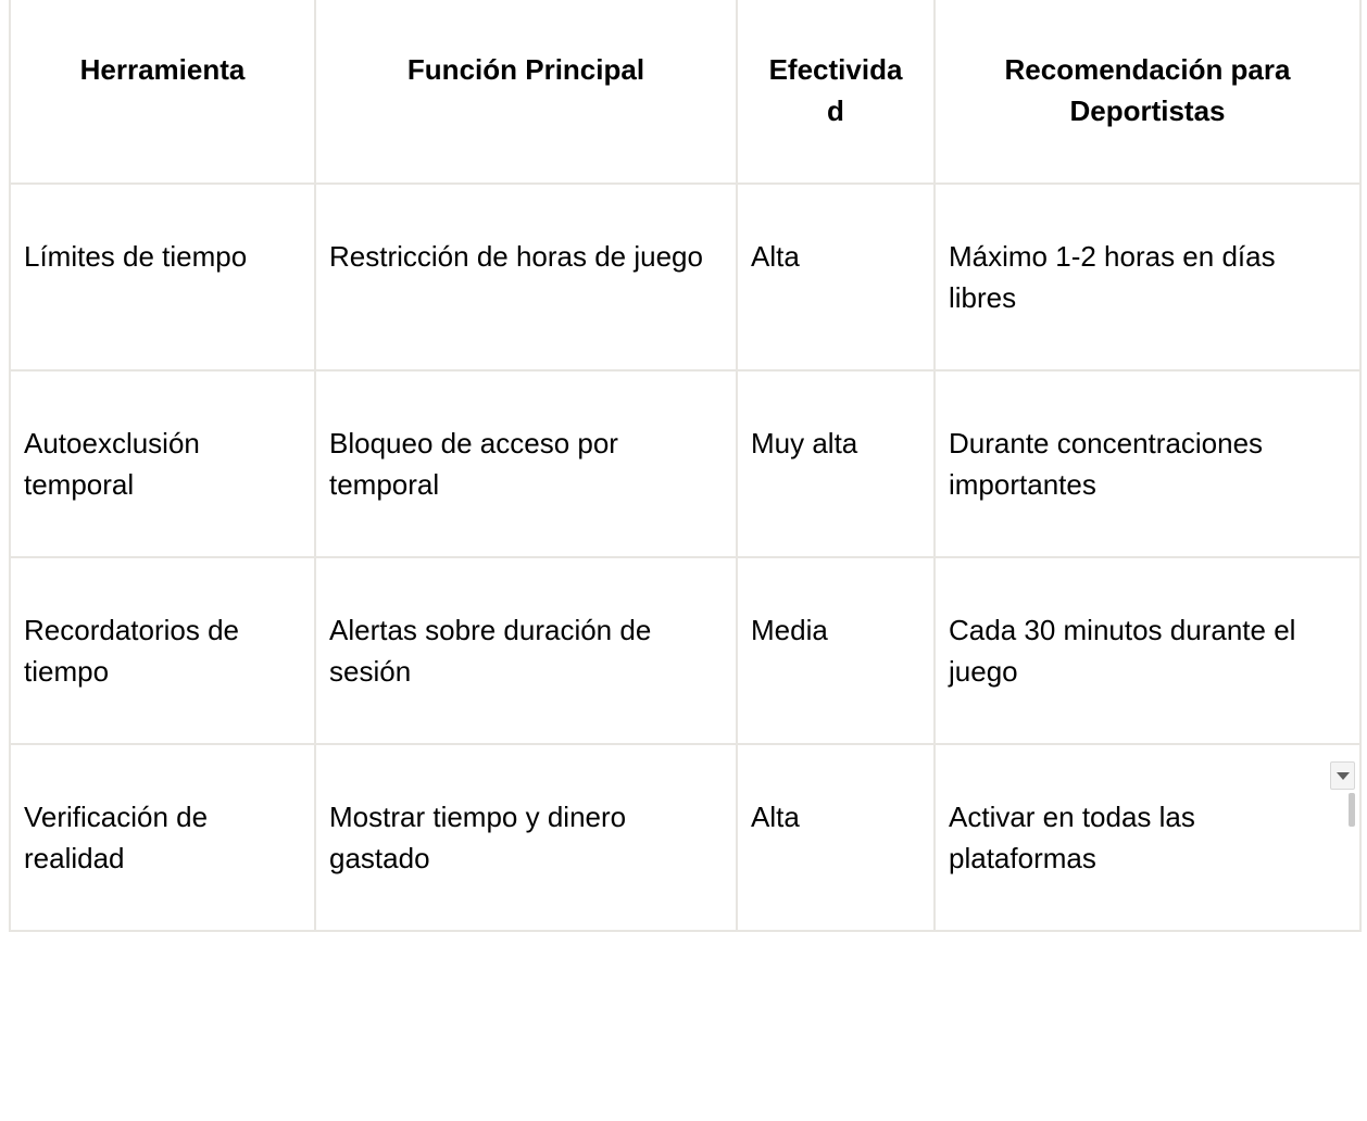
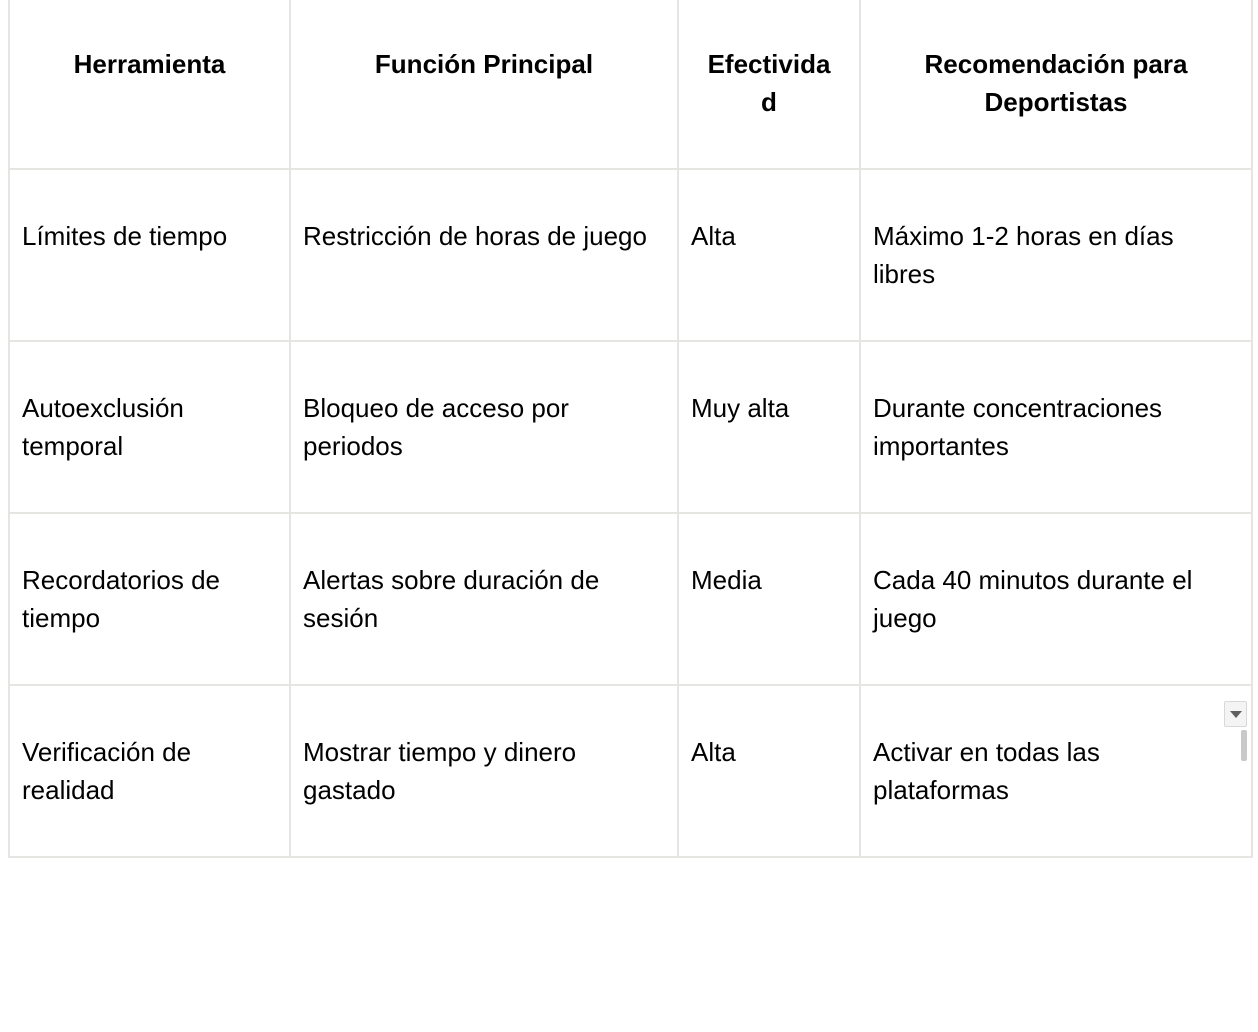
  Herramienta	Función Principal	Efectividad	Recomendación para Deportistas
  Límites de tiempo	Restricción de horas de juego	Alta	Máximo 1-2 horas en días libres
- Autoexclusión temporal	Bloqueo de acceso por temporal	Muy alta	Durante concentraciones importantes
+ Autoexclusión temporal	Bloqueo de acceso por periodos	Muy alta	Durante concentraciones importantes
- Recordatorios de tiempo	Alertas sobre duración de sesión	Media	Cada 30 minutos durante el juego
+ Recordatorios de tiempo	Alertas sobre duración de sesión	Media	Cada 40 minutos durante el juego
  Verificación de realidad	Mostrar tiempo y dinero gastado	Alta	Activar en todas las plataformas
